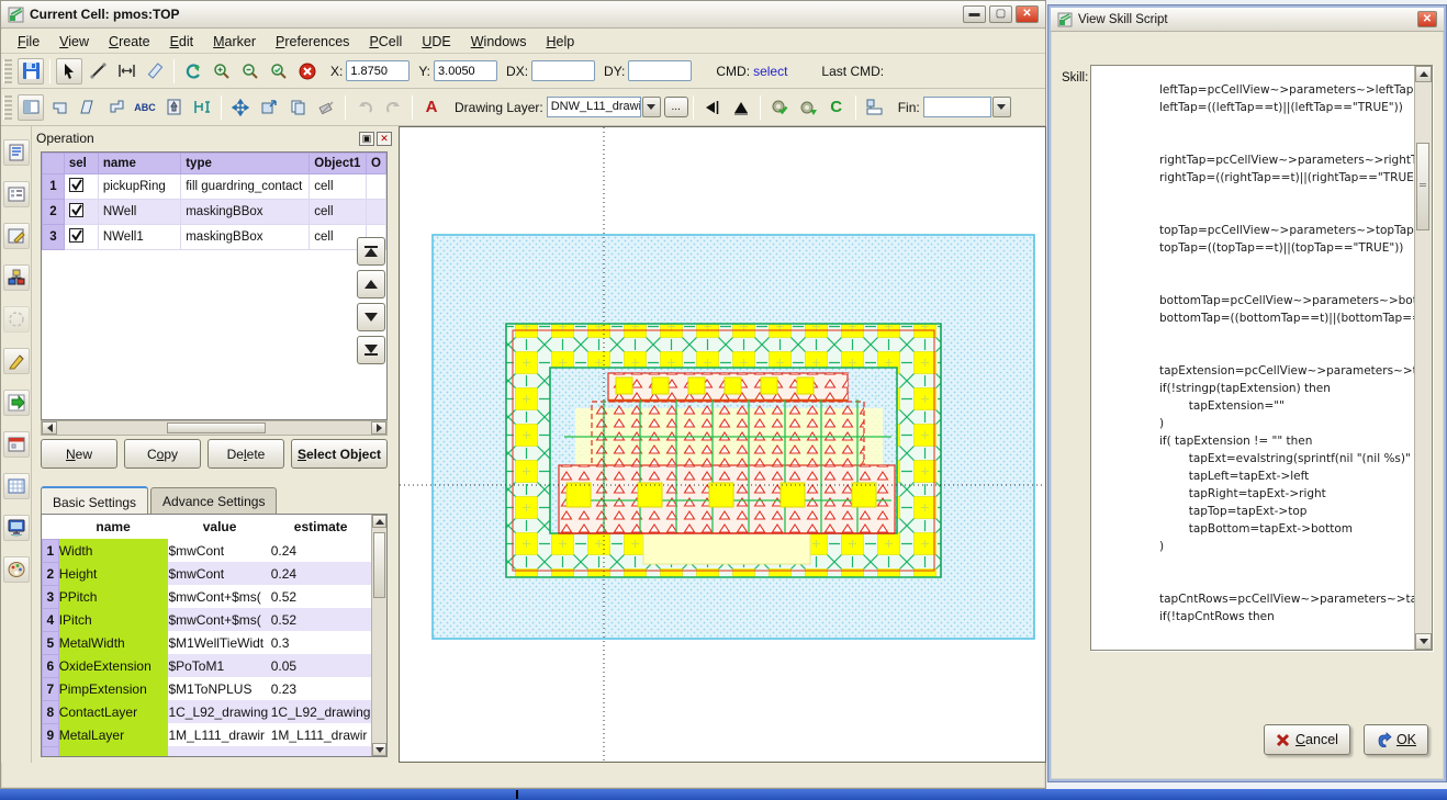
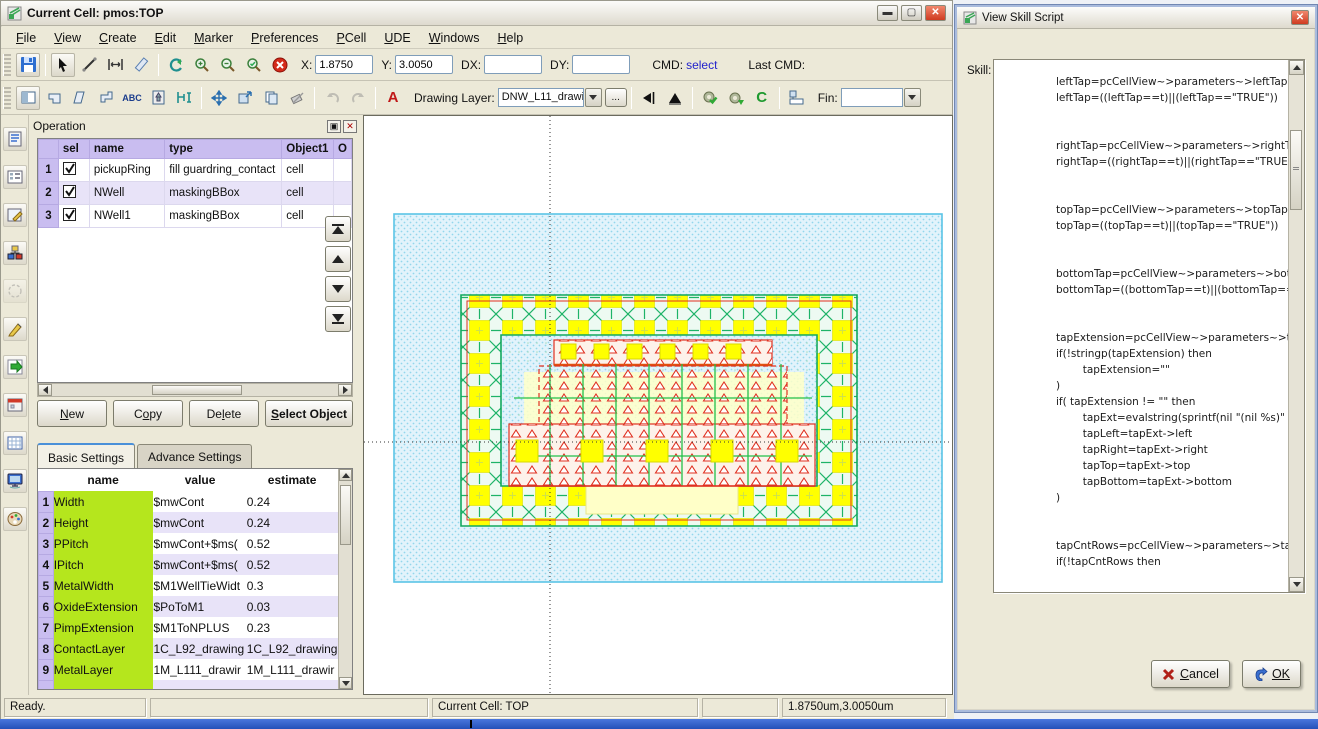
  Current Cell: pmos:TOP
  ▬
  ▢
  ✕
  File
  View
  Create
  Edit
  Marker
  Preferences
  PCell
  UDE
  Windows
  Help
  X:
  1.8750
  Y:
  3.0050
  DX:
  DY:
  CMD:
  select
  Last CMD:
  ABC
  A
  Drawing Layer:
  DNW_L11_drawi
  ...
  C
  Fin:
  Operation
  ▣
  ✕
  	sel	name	type	Object1	O
  1		pickupRing	fill guardring_contact	cell
  2		NWell	maskingBBox	cell
  3		NWell1	maskingBBox	cell
  N
  ew
  C
  o
  py
  De
  l
  ete
  S
  elect Object
  Basic Settings
  Advance Settings
  	name	value	estimate
  1	Width	$mwCont	0.24
  2	Height	$mwCont	0.24
  3	PPitch	$mwCont+$ms(	0.52
  4	IPitch	$mwCont+$ms(	0.52
  5	MetalWidth	$M1WellTieWidt	0.3
- 6	OxideExtension	$PoToM1	0.05
+ 6	OxideExtension	$PoToM1	0.03
  7	PimpExtension	$M1ToNPLUS	0.23
  8	ContactLayer	1C_L92_drawing	1C_L92_drawing
  9	MetalLayer	1M_L111_drawir	1M_L111_drawir
+ Ready.
+ Current Cell: TOP
+ 1.8750um,3.0050um
  View Skill Script
  ✕
  Skill:
  leftTap=pcCellView~>parameters~>leftTap
  leftTap=((leftTap==t)||(leftTap=="TRUE"))
  rightTap=pcCellView~>parameters~>right
  rightTap=((rightTap==t)||(rightTap=="TRUE
  topTap=pcCellView~>parameters~>topTap
  topTap=((topTap==t)||(topTap=="TRUE"))
  bottomTap=pcCellView~>parameters~>bo
  bottomTap=((bottomTap==t)||(bottomTap=
  tapExtension=pcCellView~>parameters~>
  if(!stringp(tapExtension) then
  tapExtension=""
  )
  if( tapExtension != "" then
  tapExt=evalstring(sprintf(nil "(nil %s)"
  tapLeft=tapExt->left
  tapRight=tapExt->right
  tapTop=tapExt->top
  tapBottom=tapExt->bottom
  )
  tapCntRows=pcCellView~>parameters~>t
  if(!tapCntRows then
  Cancel
  OK
